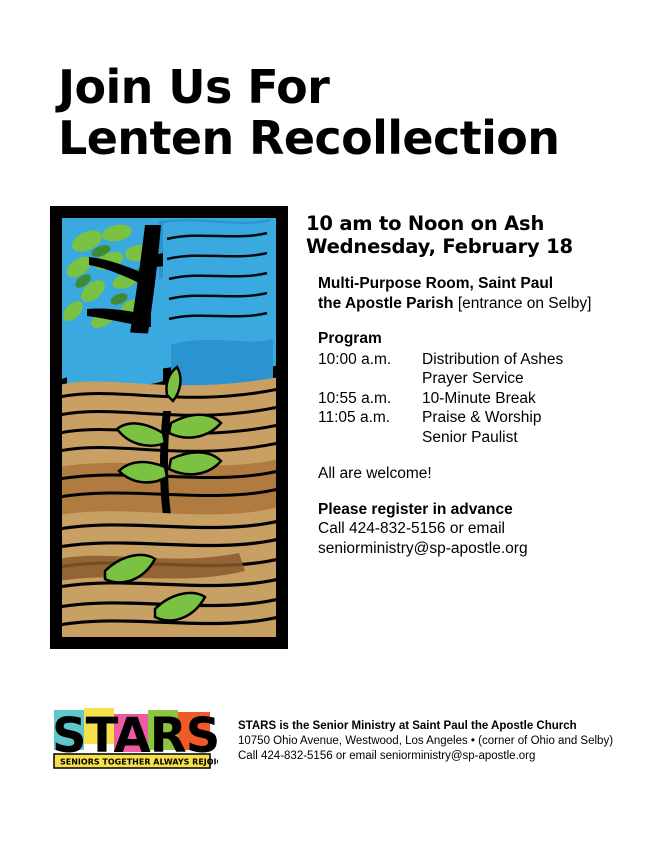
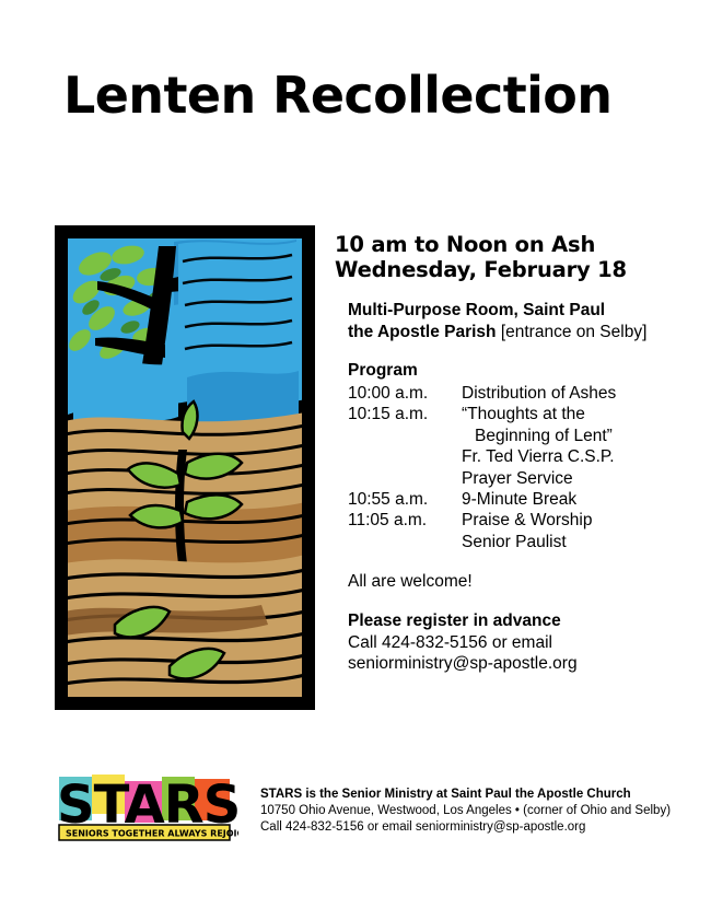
- Join Us For
  Lenten Recollection
  10 am to Noon on Ash
  Wednesday, February 18
  Multi-Purpose Room, Saint Paul
  the Apostle Parish [entrance on Selby]
  Program
  10:00 a.m.	Distribution of Ashes
+ 10:15 a.m.	“Thoughts at the
+ 	Beginning of Lent”
+ 	Fr. Ted Vierra C.S.P.
  	Prayer Service
- 10:55 a.m.	10-Minute Break
+ 10:55 a.m.	9-Minute Break
  11:05 a.m.	Praise & Worship
  	Senior Paulist
  All are welcome!
  Please register in advance
  Call 424-832-5156 or email
  seniorministry@sp-apostle.org
  STARS
  SENIORS TOGETHER ALWAYS REJOI
  STARS is the Senior Ministry at Saint Paul the Apostle Church
  10750 Ohio Avenue, Westwood, Los Angeles • (corner of Ohio and Selby)
  Call 424-832-5156 or email seniorministry@sp-apostle.org
